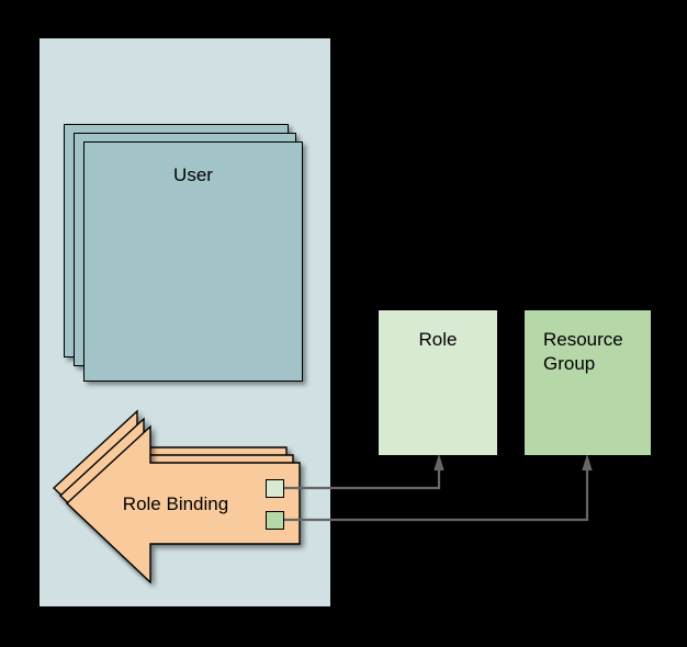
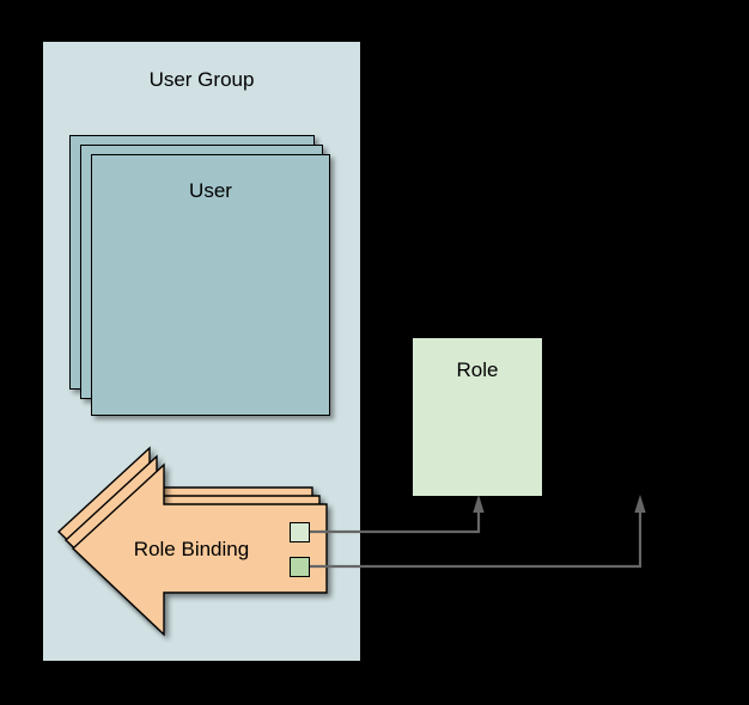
+ User Group
  User
  Role Binding
  Role
- Resource Group
